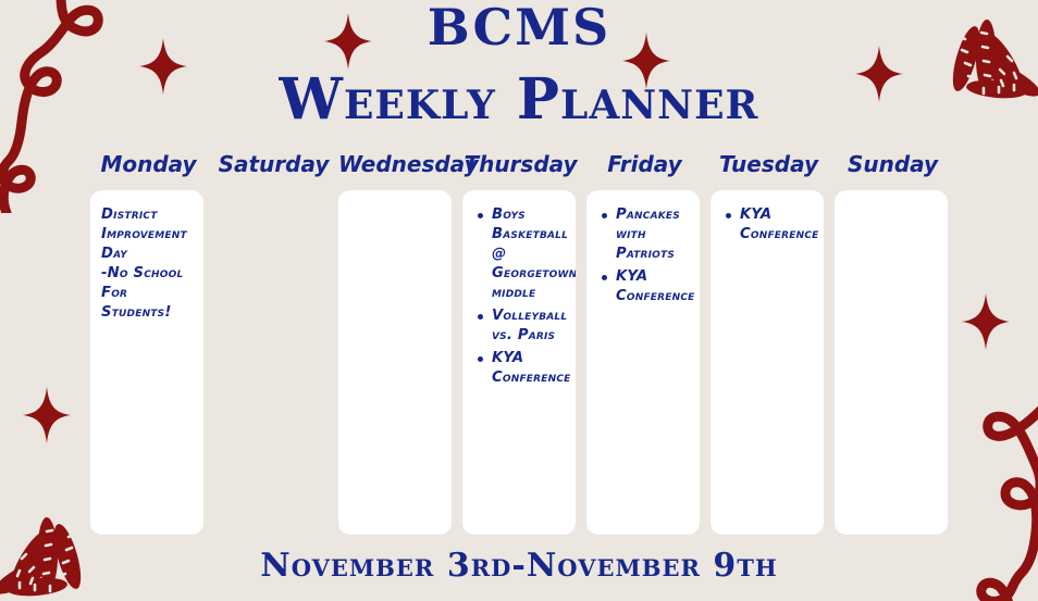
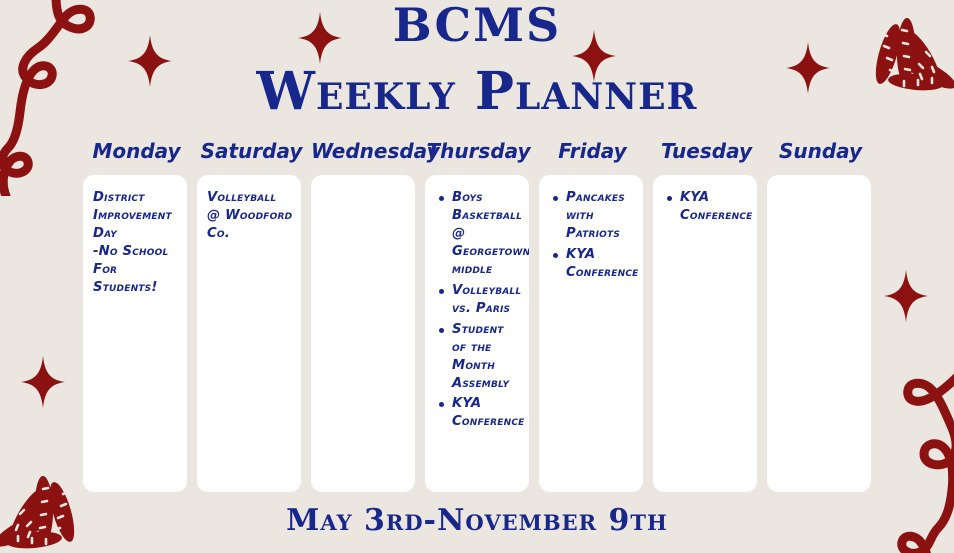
  BCMS
  Weekly Planner
  Monday
  Saturday
  Wednesda
  Thursday
  Friday
  Tuesday
  Sunday
  District Improvement Day
  -No School For Students!
+ Volleyball @ Woodford Co.
  Boys Basketball @ Georgetown middle
  Volleyball vs. Paris
+ Student of the Month Assembly
  KYA Conference
  Pancakes with Patriots
  KYA Conference
  KYA Conference
- November 3rd-November 9th
+ May 3rd-November 9th
